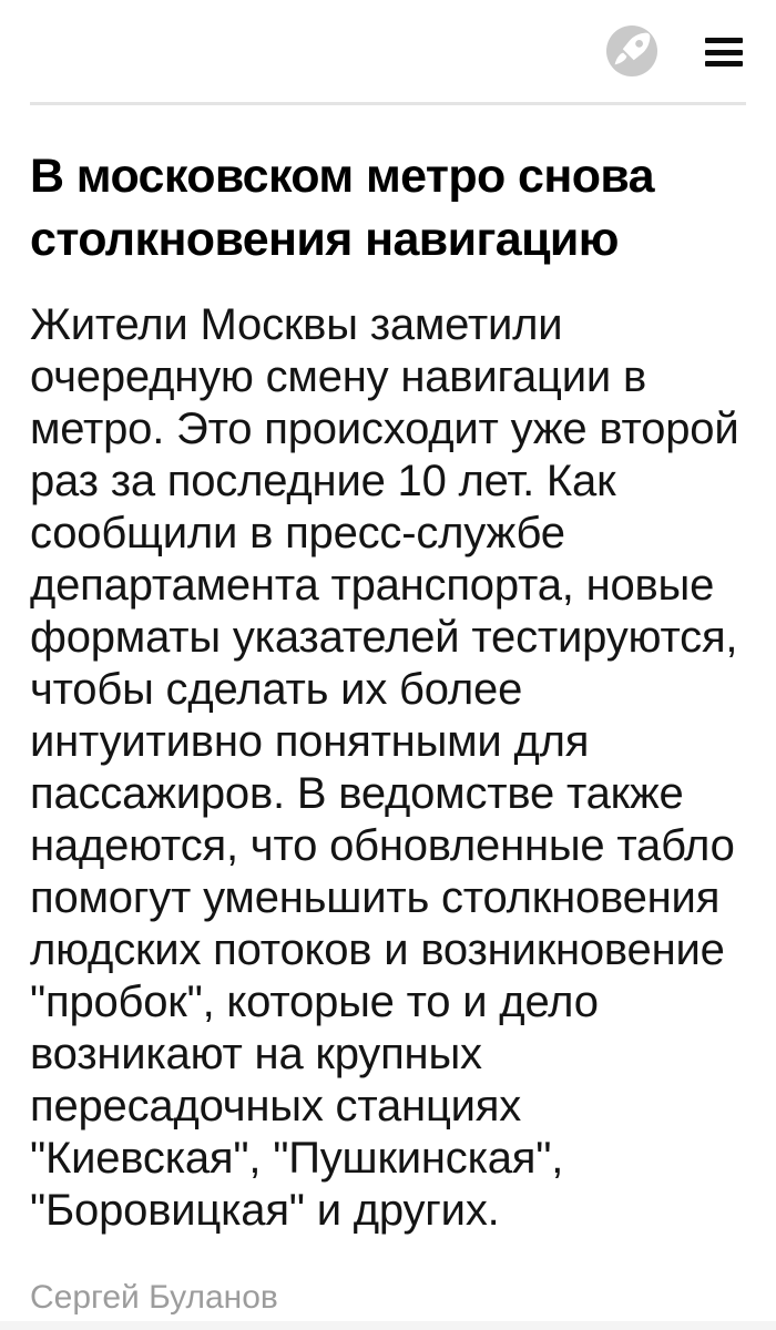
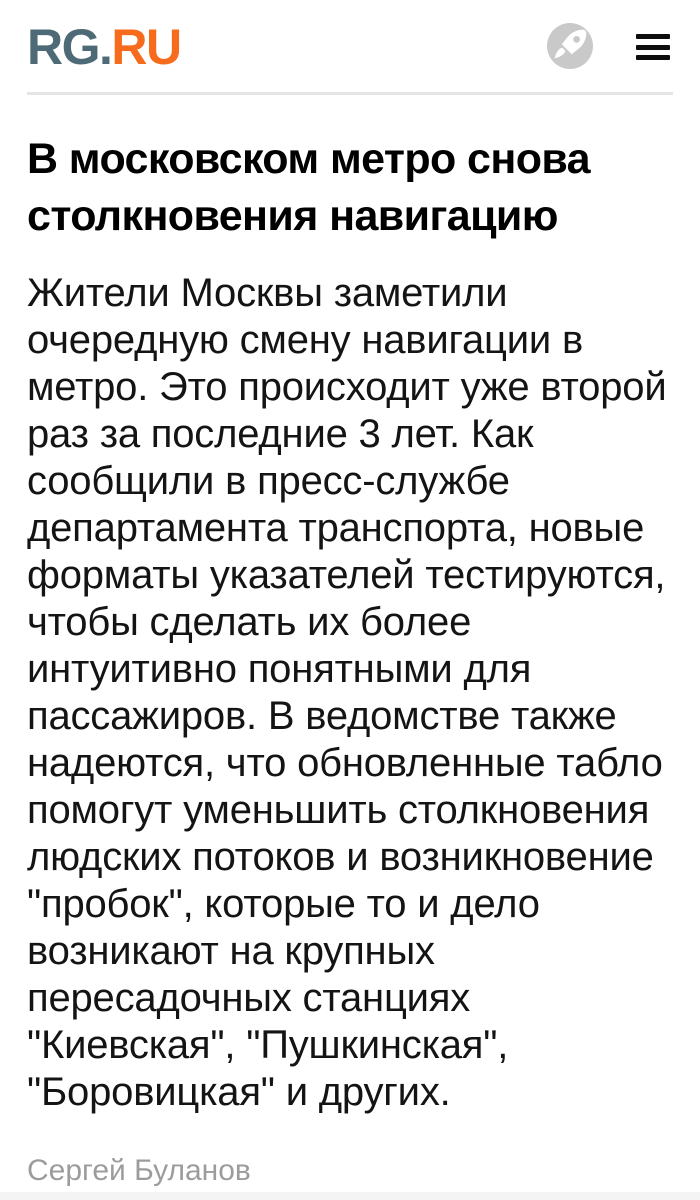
+ RG.RU
  В московском метро снова столкновения навигацию
- Жители Москвы заметили очередную смену навигации в метро. Это происходит уже второй раз за последние 10 лет. Как сообщили в пресс-службе департамента транспорта, новые форматы указателей тестируются, чтобы сделать их более интуитивно понятными для пассажиров. В ведомстве также надеются, что обновленные табло помогут уменьшить столкновения людских потоков и возникновение "пробок", которые то и дело возникают на крупных пересадочных станциях "Киевская", "Пушкинская", "Боровицкая" и других.
+ Жители Москвы заметили очередную смену навигации в метро. Это происходит уже второй раз за последние 3 лет. Как сообщили в пресс-службе департамента транспорта, новые форматы указателей тестируются, чтобы сделать их более интуитивно понятными для пассажиров. В ведомстве также надеются, что обновленные табло помогут уменьшить столкновения людских потоков и возникновение "пробок", которые то и дело возникают на крупных пересадочных станциях "Киевская", "Пушкинская", "Боровицкая" и других.
  Сергей Буланов
